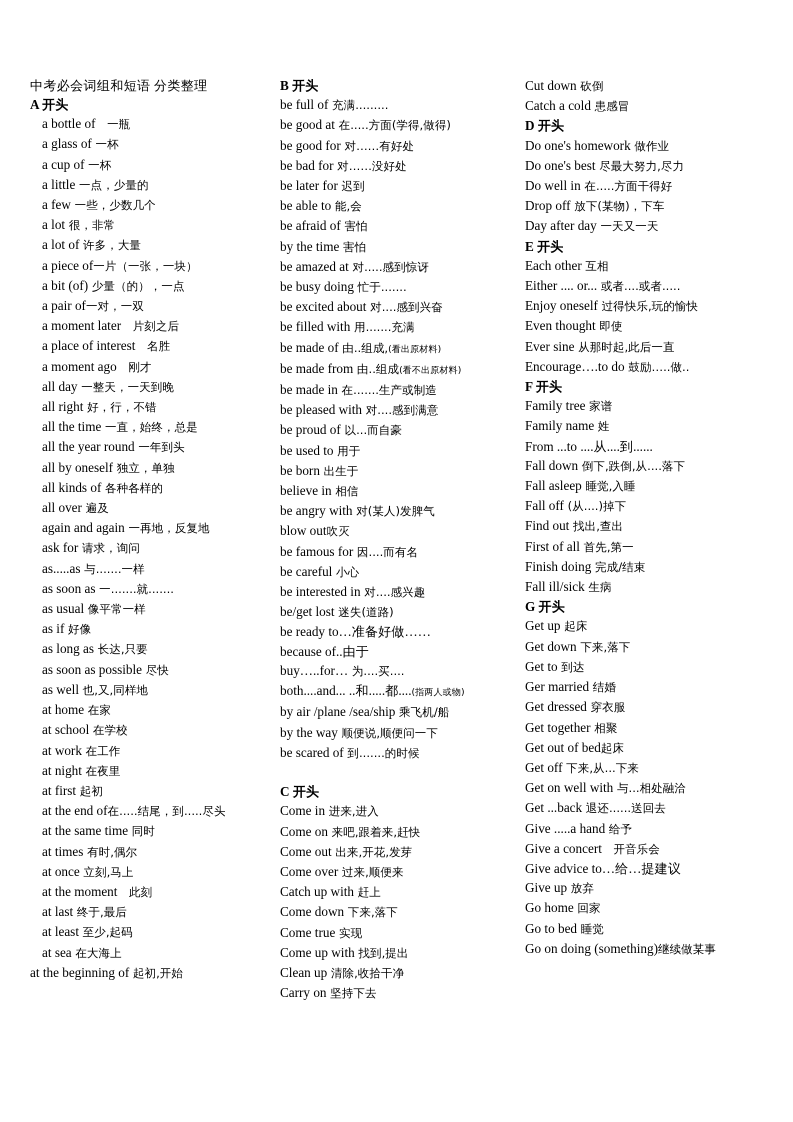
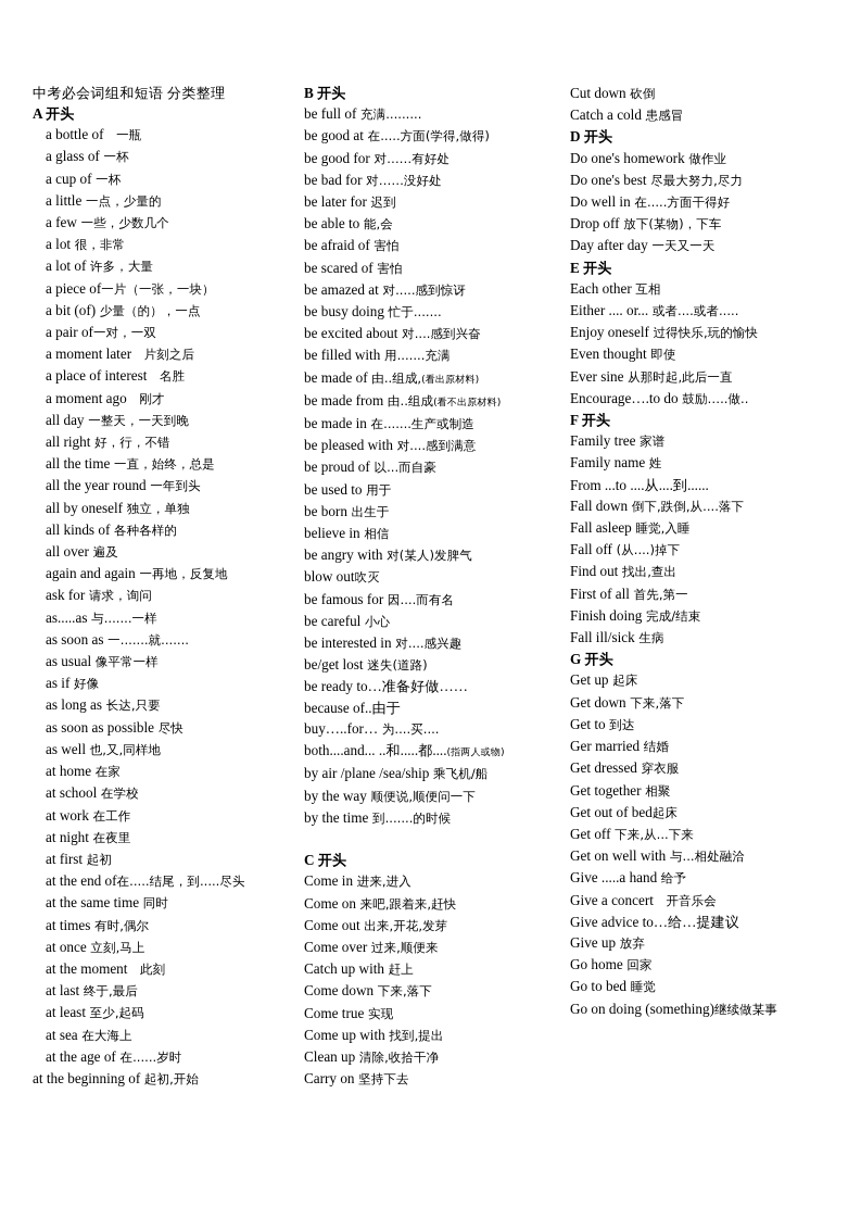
  中考必会词组和短语 分类整理
  A 开头
  a bottle of 一瓶
  a glass of 一杯
  a cup of 一杯
  a little 一点，少量的
  a few 一些，少数几个
  a lot 很，非常
  a lot of 许多，大量
  a piece of一片（一张，一块）
  a bit (of) 少量（的），一点
  a pair of一对，一双
  a moment later 片刻之后
  a place of interest 名胜
  a moment ago 刚才
  all day 一整天，一天到晚
  all right 好，行，不错
  all the time 一直，始终，总是
  all the year round 一年到头
  all by oneself 独立，单独
  all kinds of 各种各样的
  all over 遍及
  again and again 一再地，反复地
  ask for 请求，询问
  as.....as 与.......一样
  as soon as 一.......就.......
  as usual 像平常一样
  as if 好像
  as long as 长达,只要
  as soon as possible 尽快
  as well 也,又,同样地
  at home 在家
  at school 在学校
  at work 在工作
  at night 在夜里
  at first 起初
  at the end of在.....结尾，到.....尽头
  at the same time 同时
  at times 有时,偶尔
  at once 立刻,马上
  at the moment 此刻
  at last 终于,最后
  at least 至少,起码
  at sea 在大海上
+ at the age of 在......岁时
  at the beginning of 起初,开始
  B 开头
  be full of 充满.........
  be good at 在.....方面(学得,做得)
  be good for 对……有好处
  be bad for 对……没好处
  be later for 迟到
  be able to 能,会
  be afraid of 害怕
- by the time 害怕
+ be scared of 害怕
  be amazed at 对.....感到惊讶
  be busy doing 忙于.......
  be excited about 对....感到兴奋
  be filled with 用.......充满
  be made of 由..组成,(看出原材料)
  be made from 由..组成(看不出原材料)
  be made in 在.......生产或制造
  be pleased with 对....感到满意
  be proud of 以...而自豪
  be used to 用于
  be born 出生于
  believe in 相信
  be angry with 对(某人)发脾气
  blow out吹灭
  be famous for 因....而有名
  be careful 小心
  be interested in 对....感兴趣
  be/get lost 迷失(道路)
  be ready to…准备好做……
  because of..由于
  buy…..for… 为....买....
  both....and... ..和.....都....(指两人或物)
  by air /plane /sea/ship 乘飞机/船
  by the way 顺便说,顺便问一下
- be scared of 到.......的时候
+ by the time 到.......的时候
  C 开头
  Come in 进来,进入
  Come on 来吧,跟着来,赶快
  Come out 出来,开花,发芽
  Come over 过来,顺便来
  Catch up with 赶上
  Come down 下来,落下
  Come true 实现
  Come up with 找到,提出
  Clean up 清除,收拾干净
  Carry on 坚持下去
  Cut down 砍倒
  Catch a cold 患感冒
  D 开头
  Do one's homework 做作业
  Do one's best 尽最大努力,尽力
  Do well in 在.....方面干得好
  Drop off 放下(某物)，下车
  Day after day 一天又一天
  E 开头
  Each other 互相
  Either .... or... 或者....或者.....
  Enjoy oneself 过得快乐,玩的愉快
  Even thought 即使
  Ever sine 从那时起,此后一直
  Encourage….to do 鼓励…..做..
  F 开头
  Family tree 家谱
  Family name 姓
  From ...to ....从....到......
  Fall down 倒下,跌倒,从....落下
  Fall asleep 睡觉,入睡
  Fall off (从....)掉下
  Find out 找出,查出
  First of all 首先,第一
  Finish doing 完成/结束
  Fall ill/sick 生病
  G 开头
  Get up 起床
  Get down 下来,落下
  Get to 到达
  Ger married 结婚
  Get dressed 穿衣服
  Get together 相聚
  Get out of bed起床
  Get off 下来,从...下来
  Get on well with 与...相处融洽
- Get ...back 退还......送回去
  Give .....a hand 给予
  Give a concert 开音乐会
  Give advice to…给…提建议
  Give up 放弃
  Go home 回家
  Go to bed 睡觉
  Go on doing (something)继续做某事
